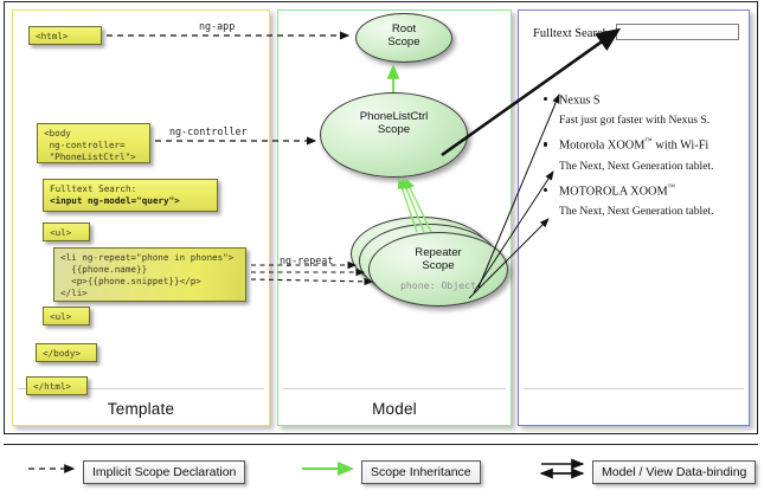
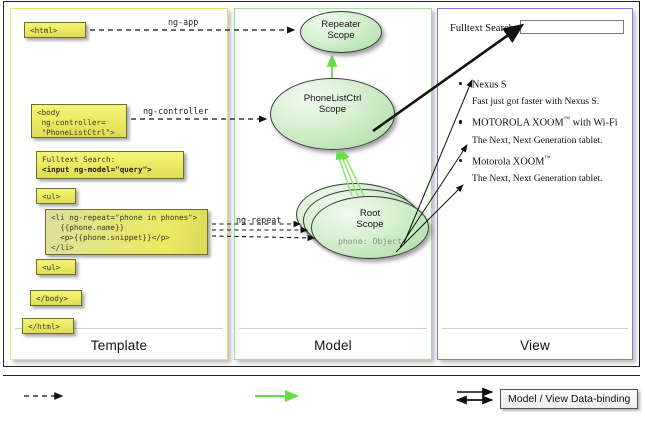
  Template
  Model
+ View
  <html>
  <body
  ng-controller=
  "PhoneListCtrl">
  Fulltext Search: <input ng-model="query">
  <ul>
  <li ng-repeat="phone in phones">
  {{phone.name}}
  <p>{{phone.snippet}}</p>
  </li>
  <ul>
  </body>
  </html>
- Root
+ Repeater
  Scope
  PhoneListCtrl
  Scope
- Repeater
+ Root
  Scope
  phone: Object
  Fulltext Search
  Nexus S
  Fast just got faster with Nexus S.
- Motorola XOOM with Wi-Fi
+ MOTOROLA XOOM with Wi-Fi
  The Next, Next Generation tablet.
- MOTOROLA XOOM
+ Motorola XOOM
  The Next, Next Generation tablet.
  ng-app
  ng-controller
  ng-repeat
- Implicit Scope Declaration
- Scope Inheritance
  Model / View Data-binding
